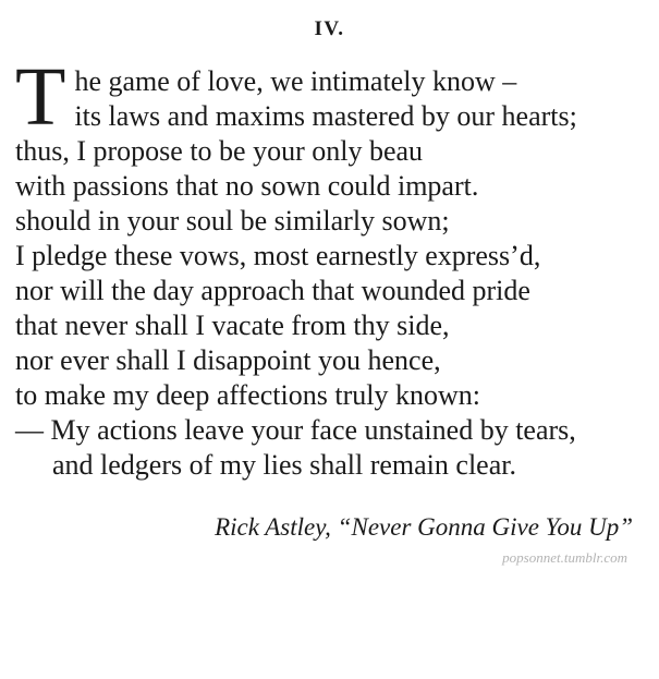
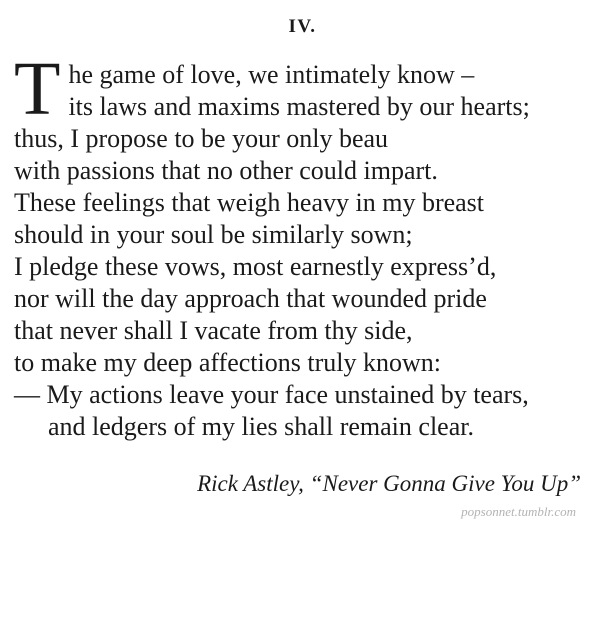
  IV.
  T
  he game of love, we intimately know –
  its laws and maxims mastered by our hearts;
  thus, I propose to be your only beau
- with passions that no sown could impart.
+ with passions that no other could impart.
+ These feelings that weigh heavy in my breast
  should in your soul be similarly sown;
  I pledge these vows, most earnestly express’d,
  nor will the day approach that wounded pride
  that never shall I vacate from thy side,
- nor ever shall I disappoint you hence,
  to make my deep affections truly known:
  — My actions leave your face unstained by tears,
  and ledgers of my lies shall remain clear.
  Rick Astley, “Never Gonna Give You Up”
  popsonnet.tumblr.com
